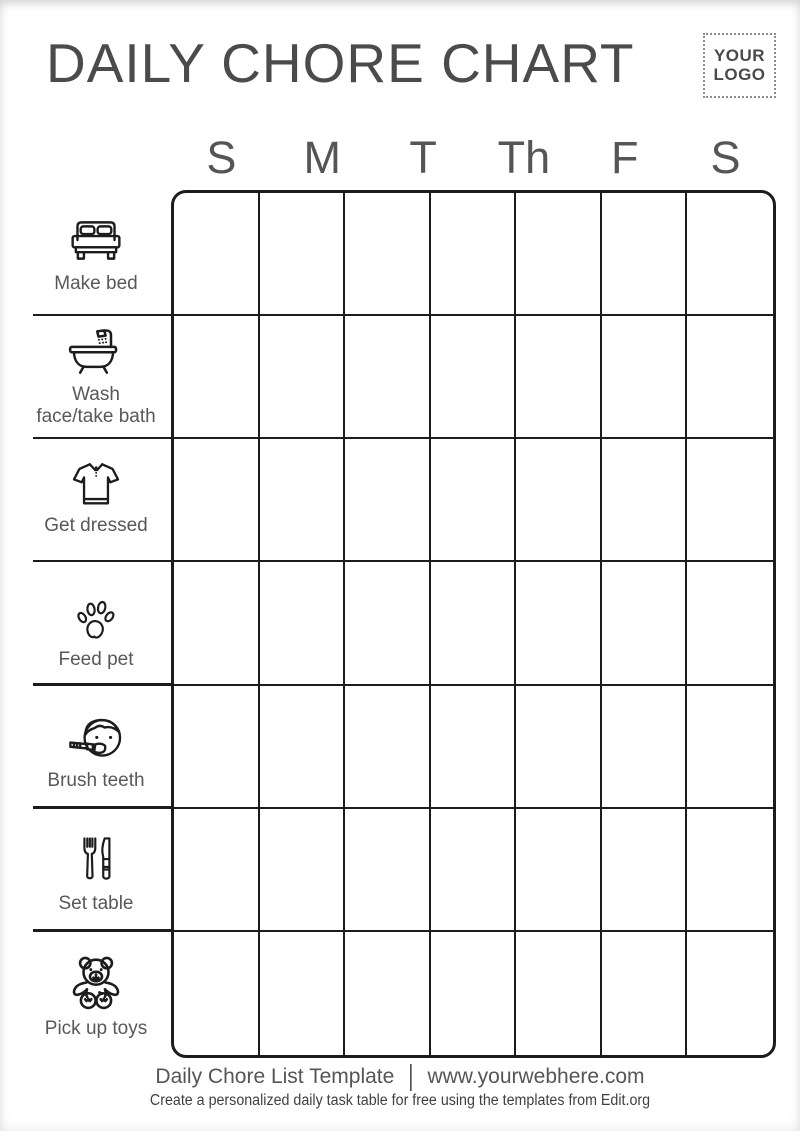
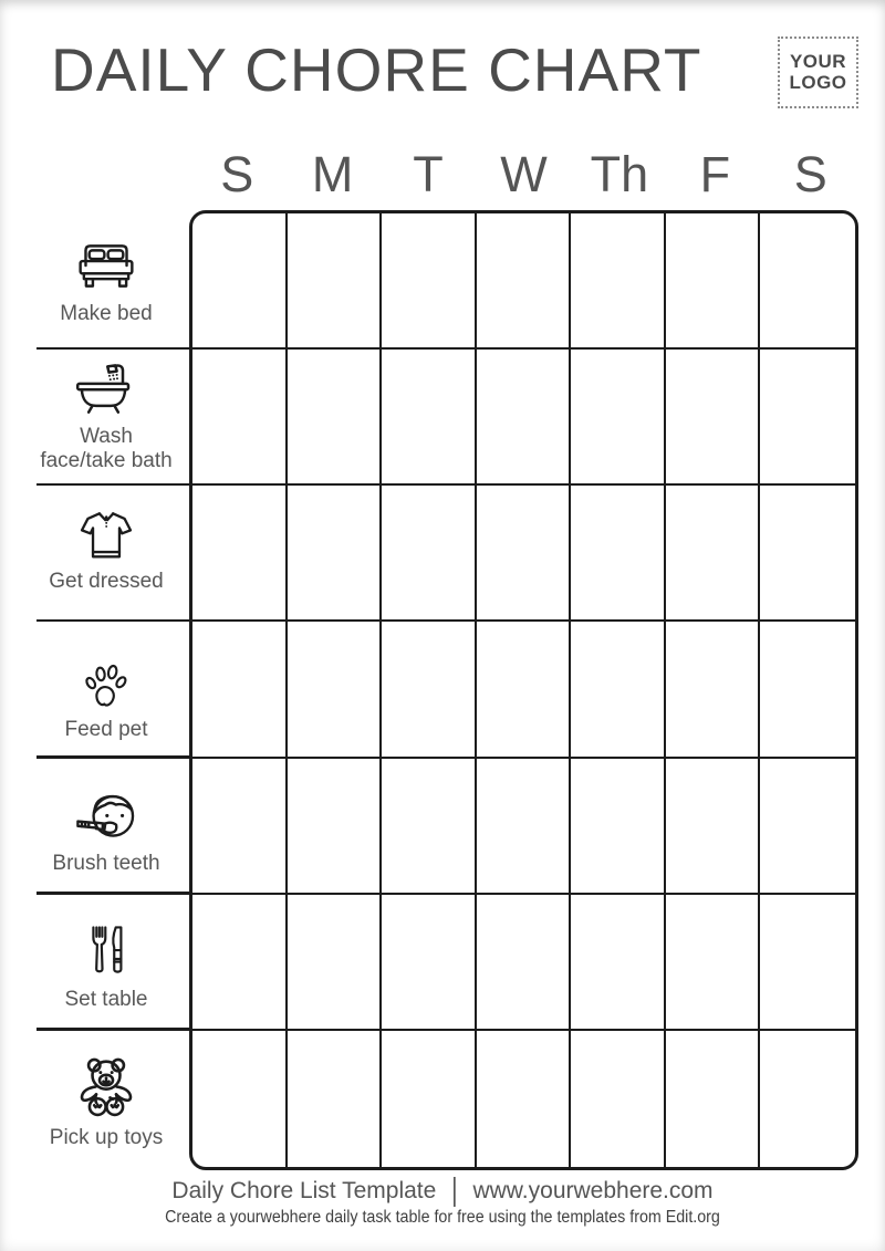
  DAILY CHORE CHART
  YOUR
  LOGO
  S
  M
  T
+ W
  Th
  F
  S
  Make bed
  Wash
  face/take bath
  Get dressed
  Feed pet
  Brush teeth
  Set table
  Pick up toys
  Daily Chore List Template | www.yourwebhere.com
- Create a personalized daily task table for free using the templates from Edit.org
+ Create a yourwebhere daily task table for free using the templates from Edit.org
